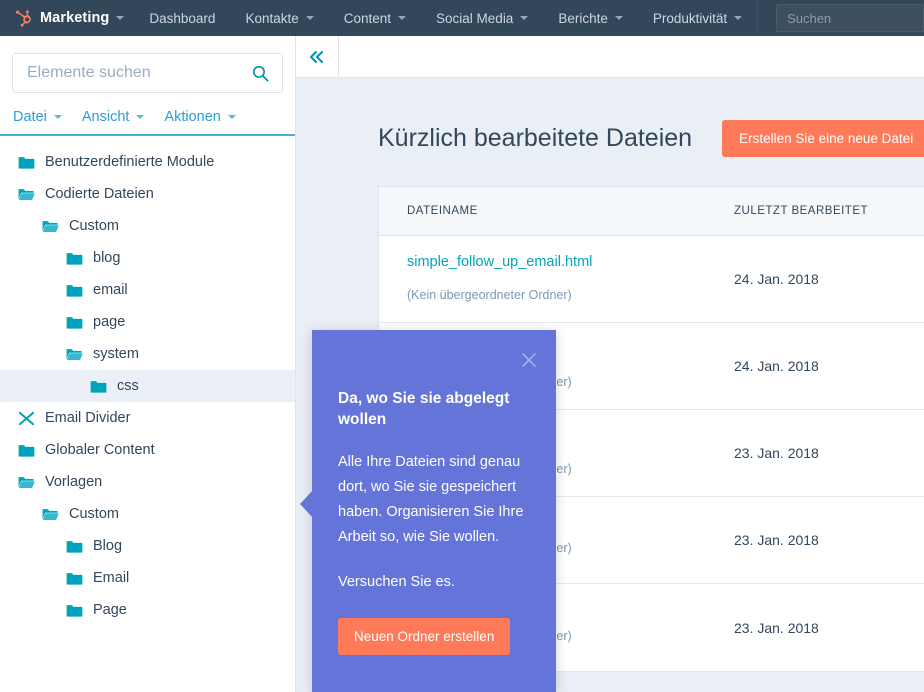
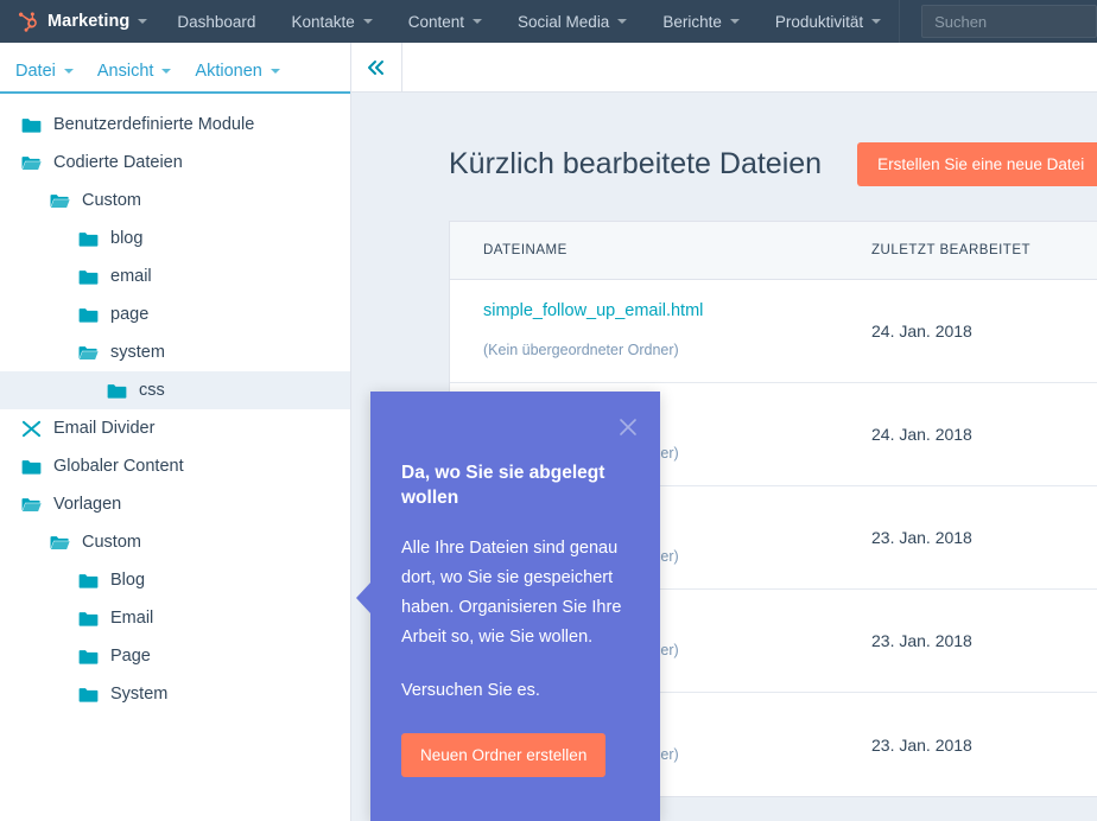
  Marketing
  Dashboard
  Kontakte
  Content
  Social Media
  Berichte
  Produktivität
  Suchen
- Elemente suchen
  Datei
  Ansicht
  Aktionen
  Benutzerdefinierte Module
  Codierte Dateien
  Custom
  blog
  email
  page
  system
  css
  Email Divider
  Globaler Content
  Vorlagen
  Custom
  Blog
  Email
  Page
+ System
  Kürzlich bearbeitete Dateien
  Erstellen Sie eine neue Datei
  DATEINAME
  ZULETZT BEARBEITET
  simple_follow_up_email.html
  (Kein übergeordneter Ordner)
  24. Jan. 2018
  24. Jan. 2018
  23. Jan. 2018
  23. Jan. 2018
  23. Jan. 2018
  Da, wo Sie sie abgelegt wollen
  Alle Ihre Dateien sind genau dort, wo Sie sie gespeichert haben. Organisieren Sie Ihre Arbeit so, wie Sie wollen.
  Versuchen Sie es.
  Neuen Ordner erstellen
